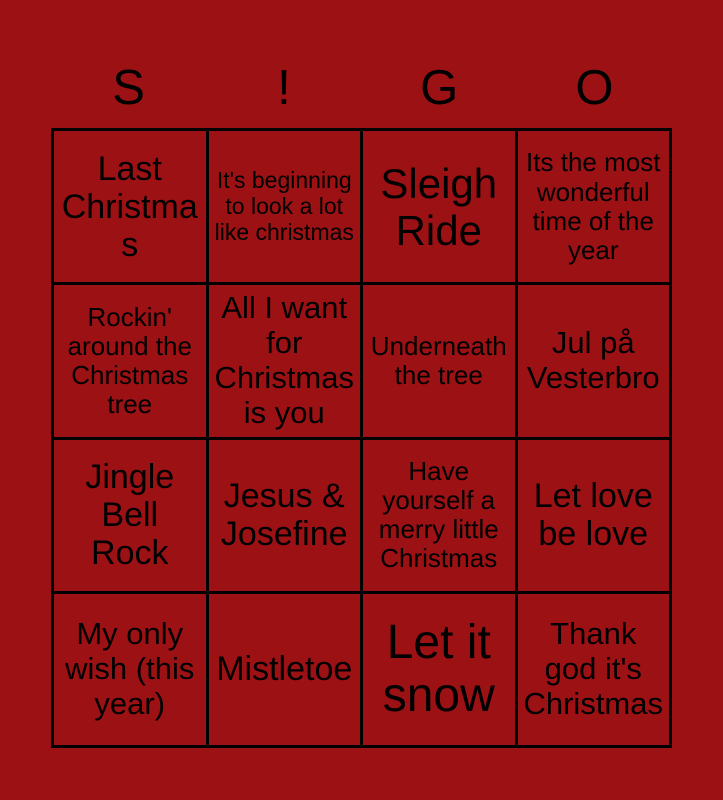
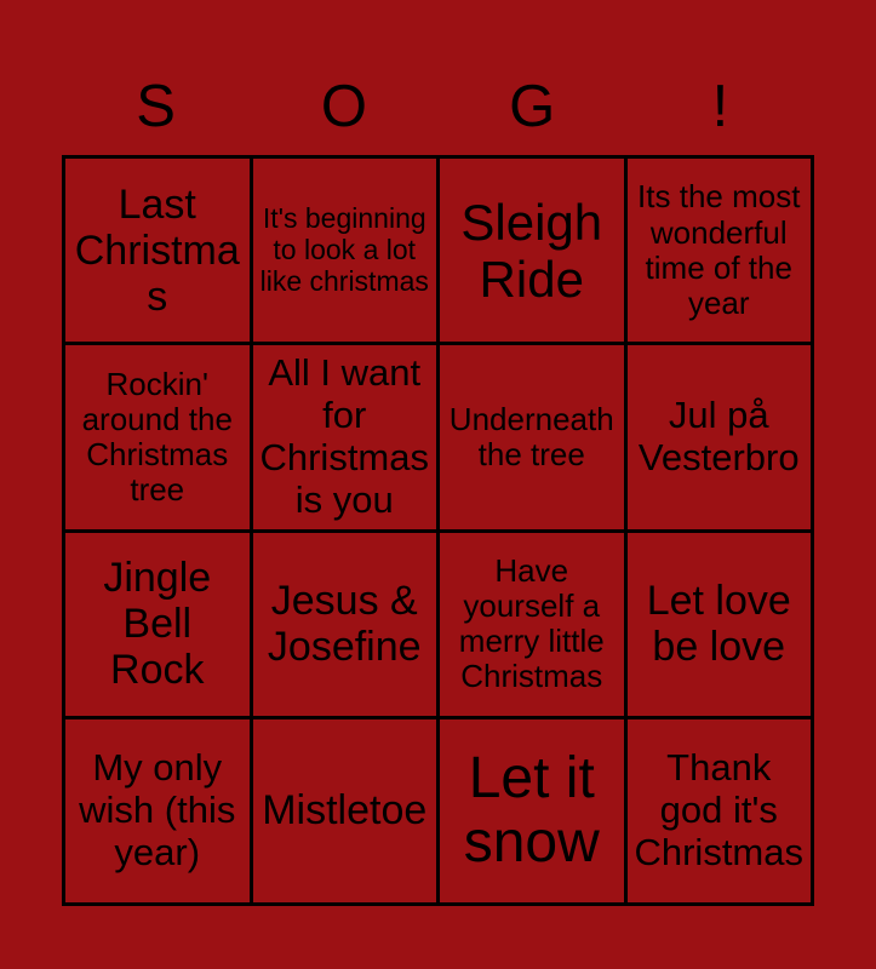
  S
- !
+ O
  G
- O
+ !
  Last Christmas
  It's beginning to look a lot like christmas
  Sleigh Ride
  Its the most wonderful time of the year
  Rockin' around the Christmas tree
  All I want for Christmas is you
  Underneath the tree
  Jul på Vesterbro
  Jingle Bell Rock
  Jesus & Josefine
  Have yourself a merry little Christmas
  Let love be love
  My only wish (this year)
  Mistletoe
  Let it snow
  Thank god it's Christmas
